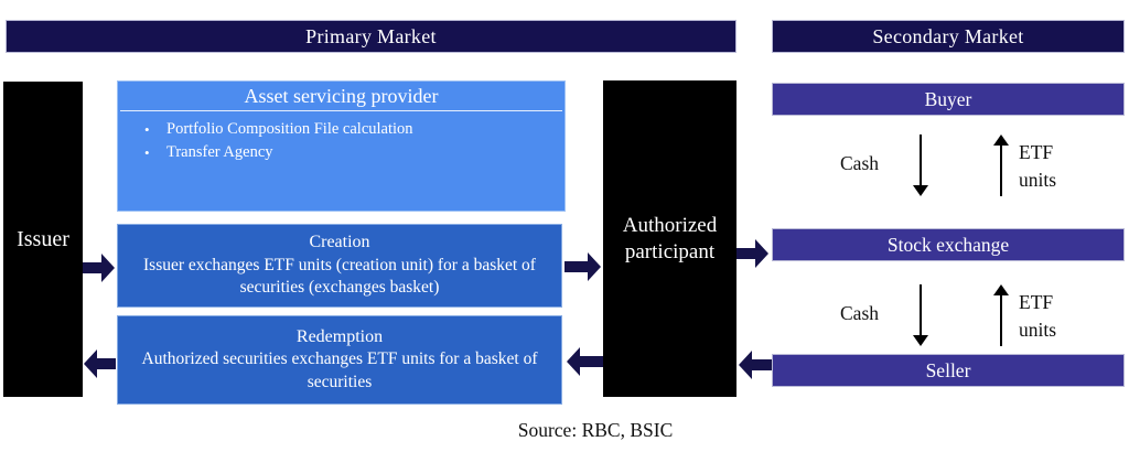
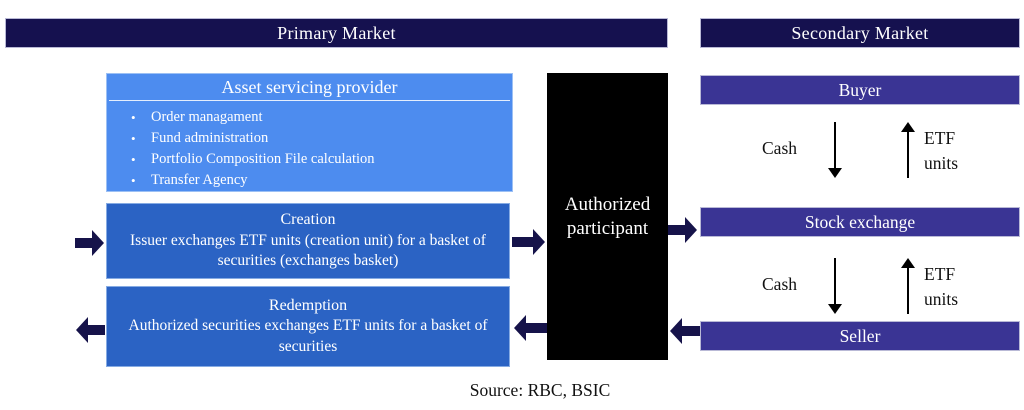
  Primary Market
  Secondary Market
- Issuer
  Asset servicing provider
+ Order managament
+ Fund administration
  Portfolio Composition File calculation
  Transfer Agency
  Creation
  Issuer exchanges ETF units (creation unit) for a basket of securities (exchanges basket)
  Redemption
  Authorized securities exchanges ETF units for a basket of securities
  Authorized participant
  Buyer
  Stock exchange
  Seller
  Cash
  ETF units
  Cash
  ETF units
  Source: RBC, BSIC
